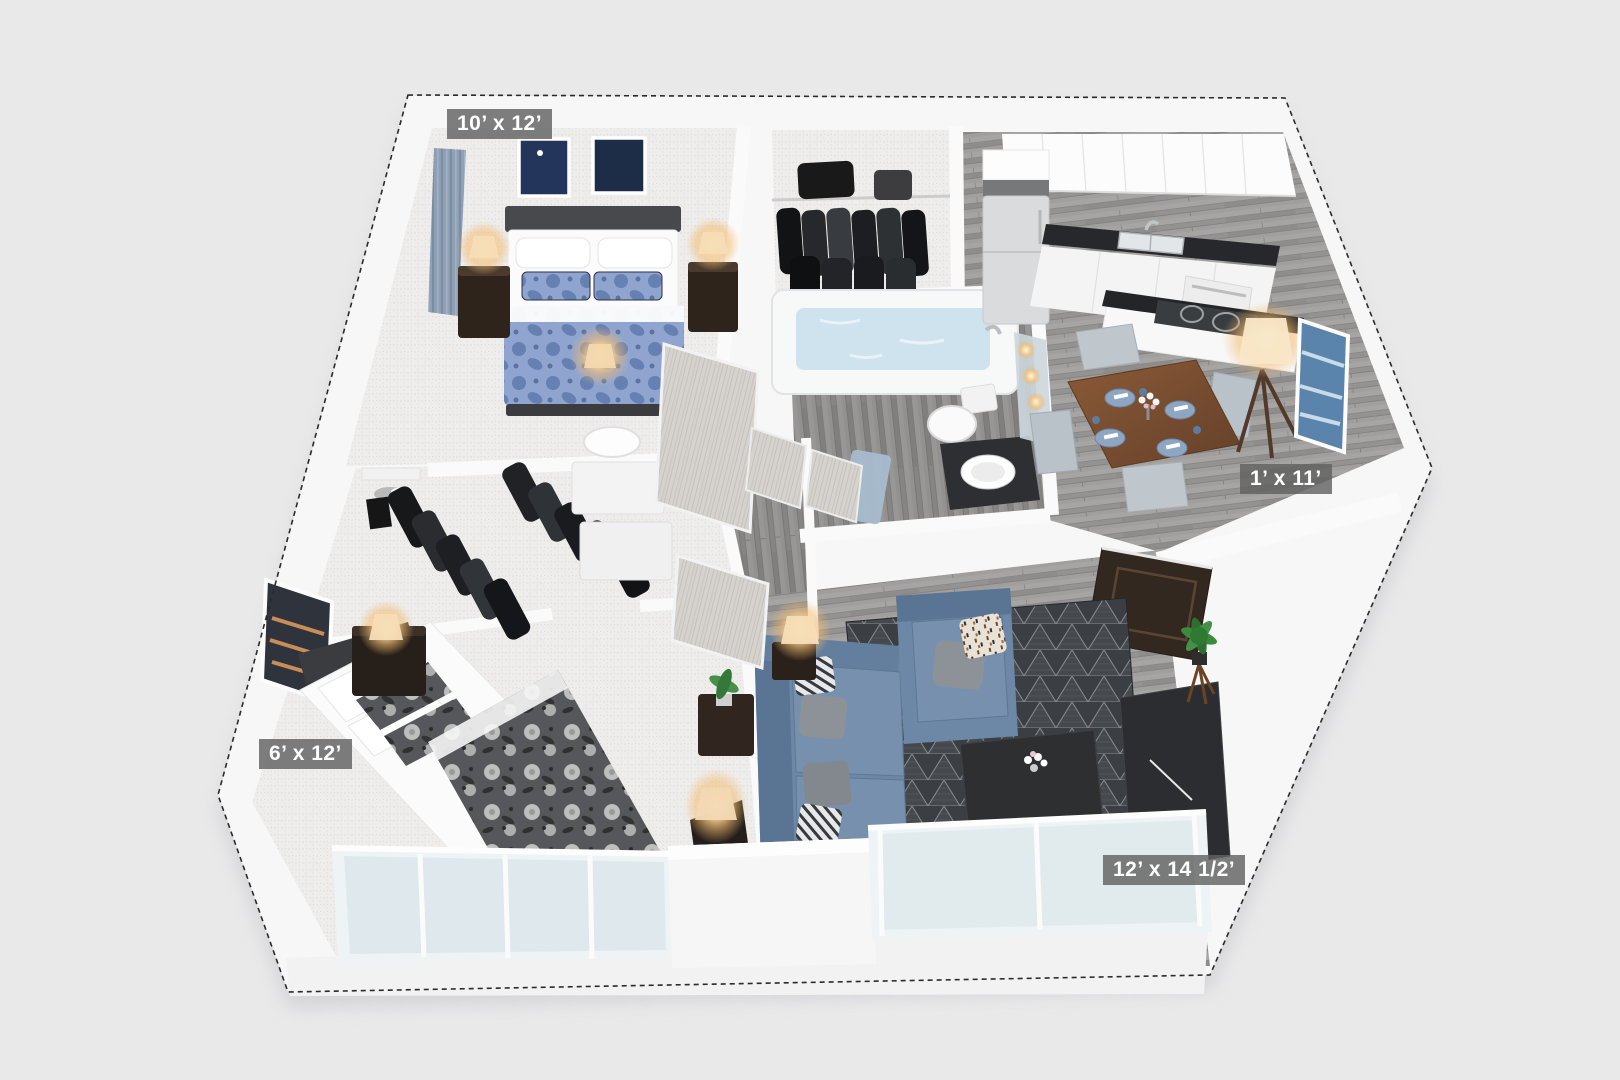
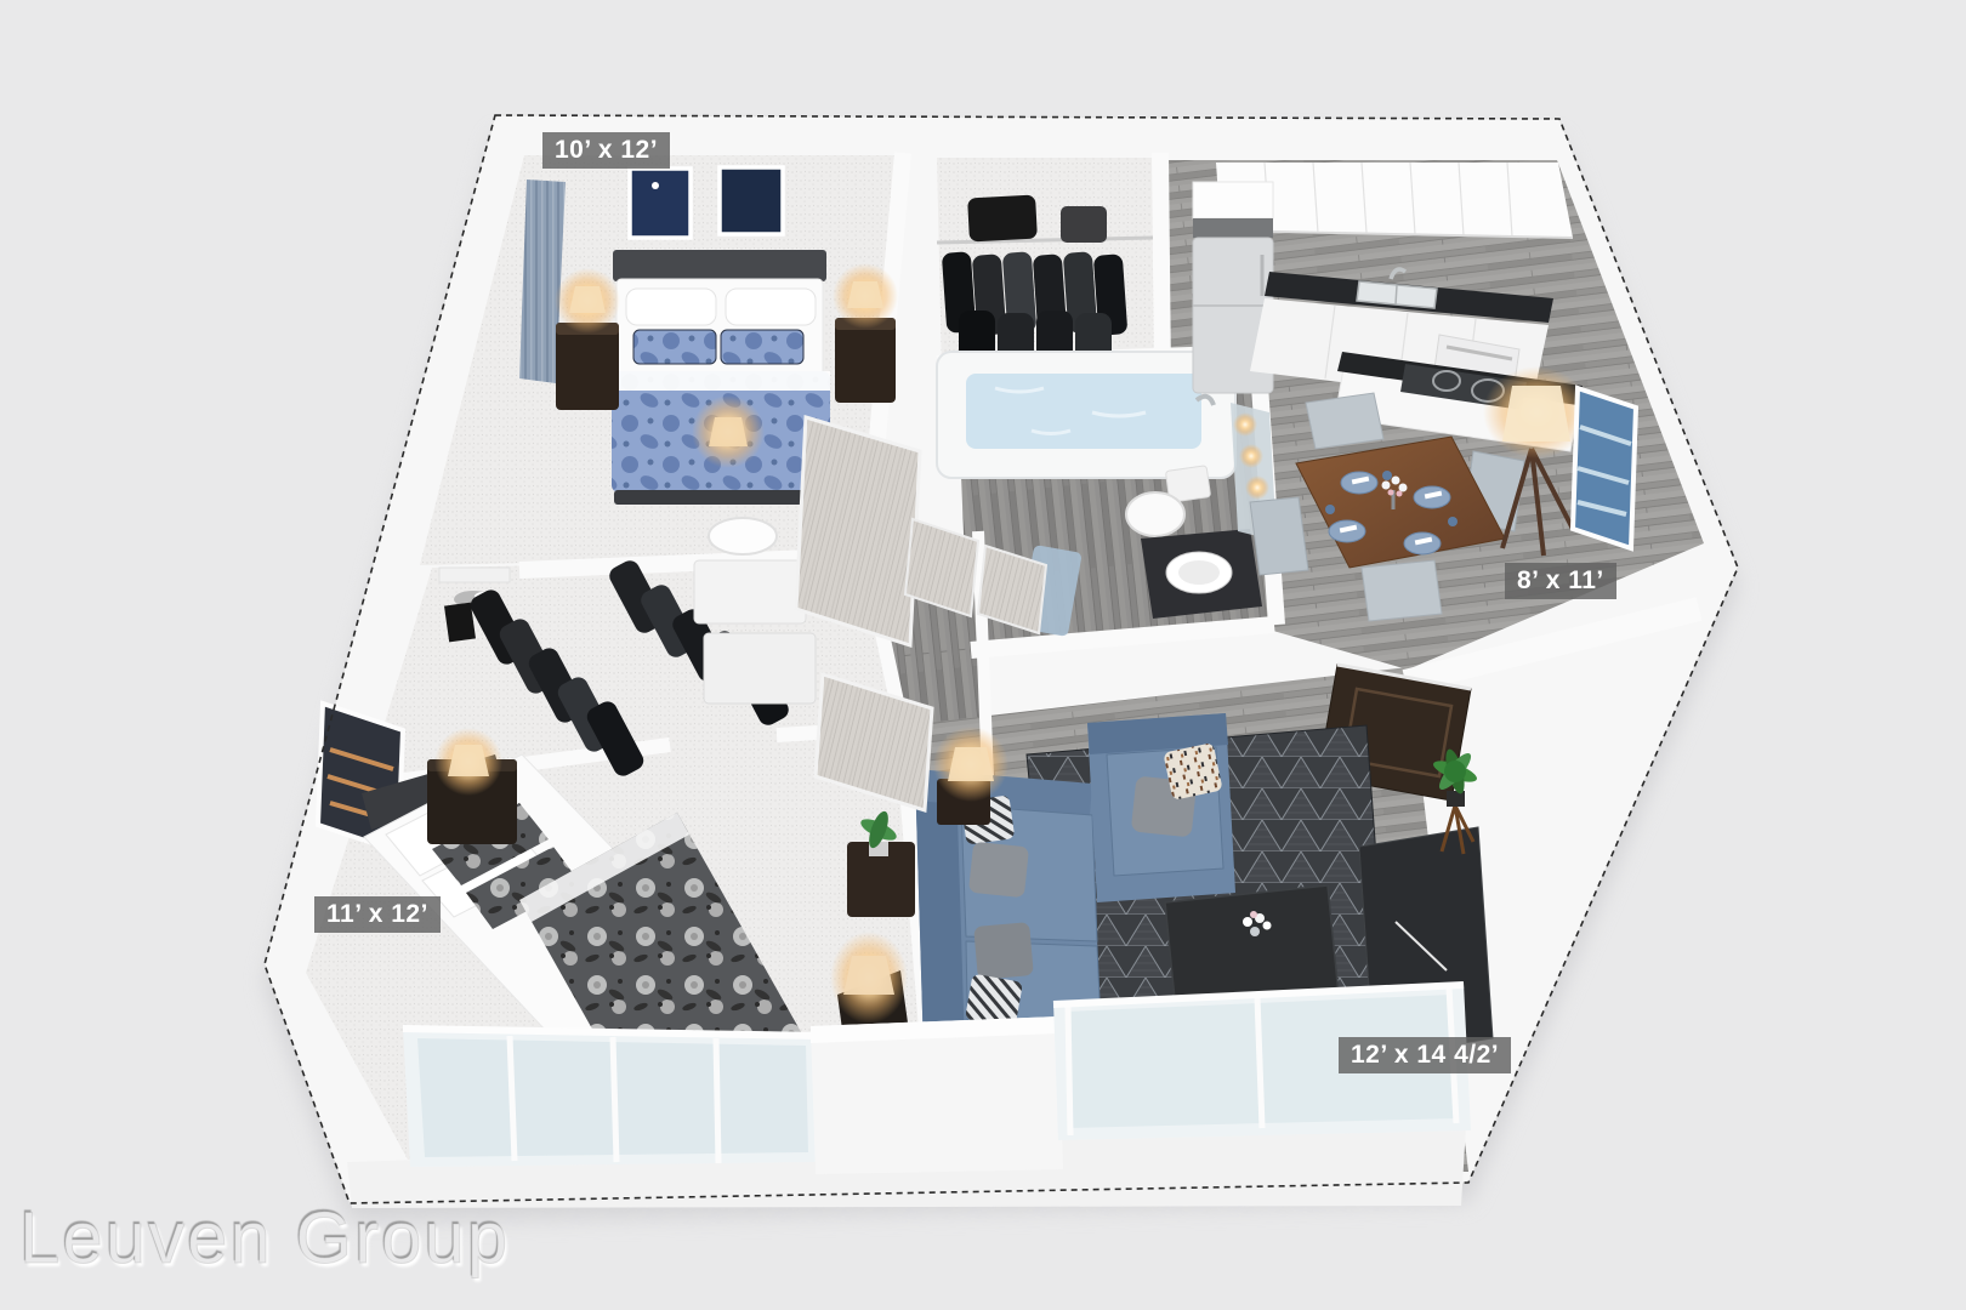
  10’ x 12’
- 1’ x 11’
+ 8’ x 11’
- 6’ x 12’
+ 11’ x 12’
- 12’ x 14 1/2’
+ 12’ x 14 4/2’
+ Leuven Group
